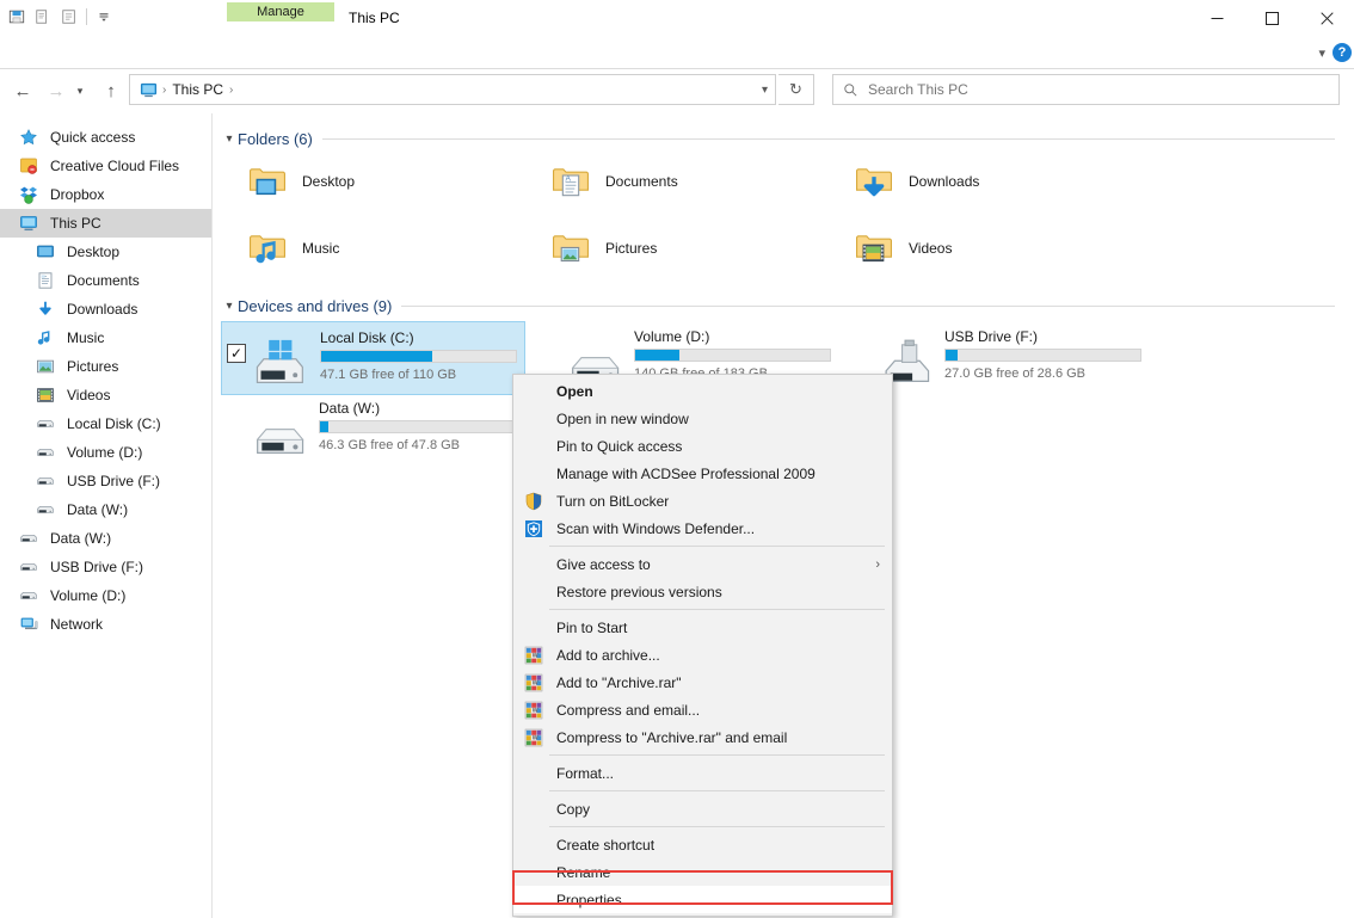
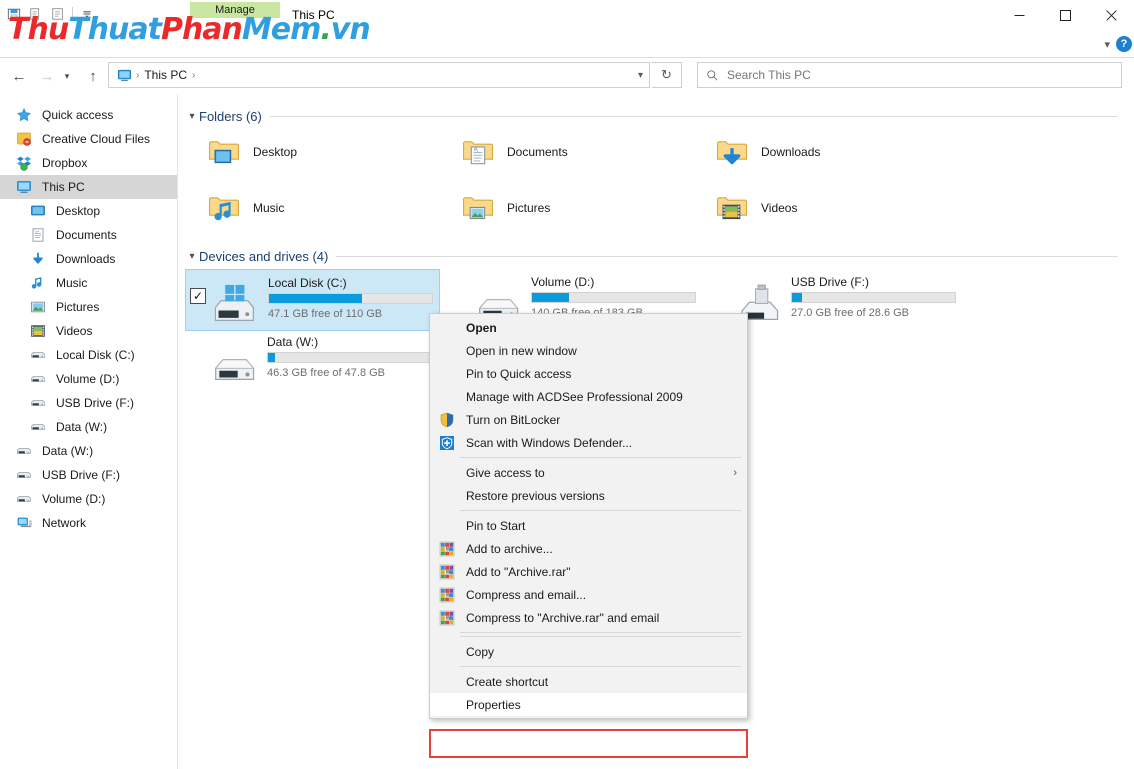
  Manage
  This PC
  ▾
  ?
  ←
  →
  ▾
  ↑
  ›
  This PC
  ›
  ▾
  ↻
  Search This PC
  Quick access
  Creative Cloud Files
  Dropbox
  This PC
  Desktop
  Documents
  Downloads
  Music
  Pictures
  Videos
  Local Disk (C:)
  Volume (D:)
  USB Drive (F:)
  Data (W:)
  Data (W:)
  USB Drive (F:)
  Volume (D:)
  Network
  ▾
  Folders (6)
  Desktop
  Documents
  Downloads
  Music
  Pictures
  Videos
  ▾
- Devices and drives (9)
+ Devices and drives (4)
  ✓
  Local Disk (C:)
  47.1 GB free of 110 GB
  Volume (D:)
  USB Drive (F:)
  27.0 GB free of 28.6 GB
  Data (W:)
  46.3 GB free of 47.8 GB
  Open
  Open in new window
  Pin to Quick access
  Manage with ACDSee Professional 2009
  Turn on BitLocker
  Scan with Windows Defender...
  Give access to
  ›
  Restore previous versions
  Pin to Start
  Add to archive...
  Add to "Archive.rar"
  Compress and email...
  Compress to "Archive.rar" and email
- Format...
  Copy
  Create shortcut
- Rename
  Properties
+ ThuThuatPhanMem.vn
